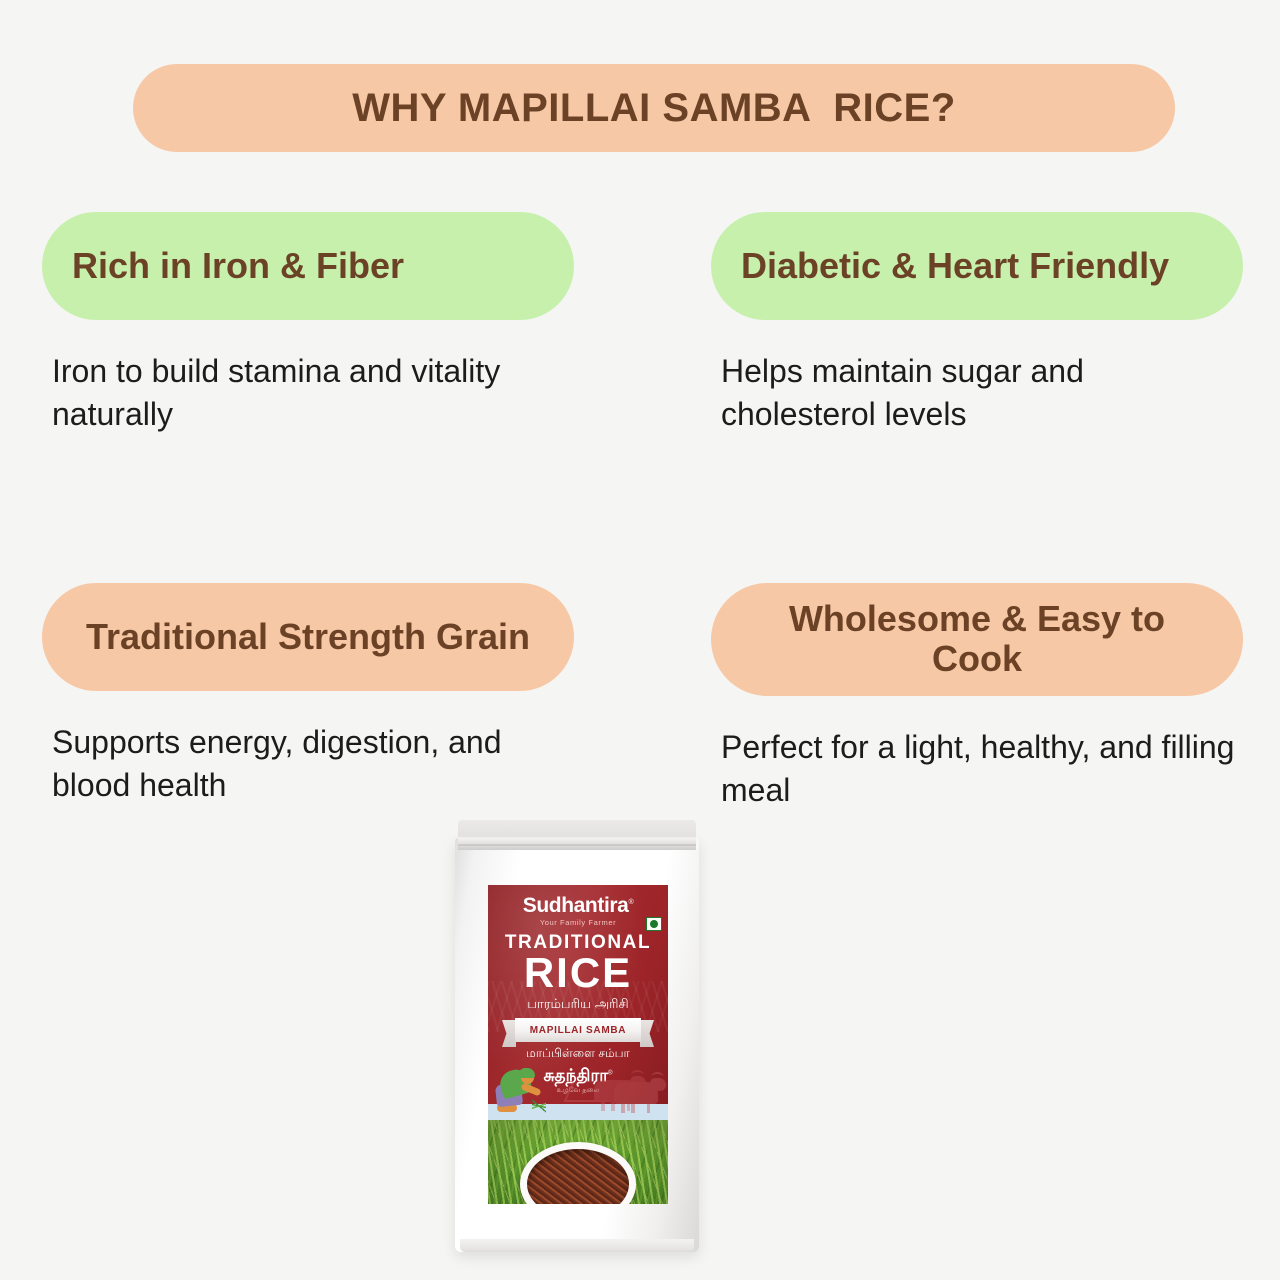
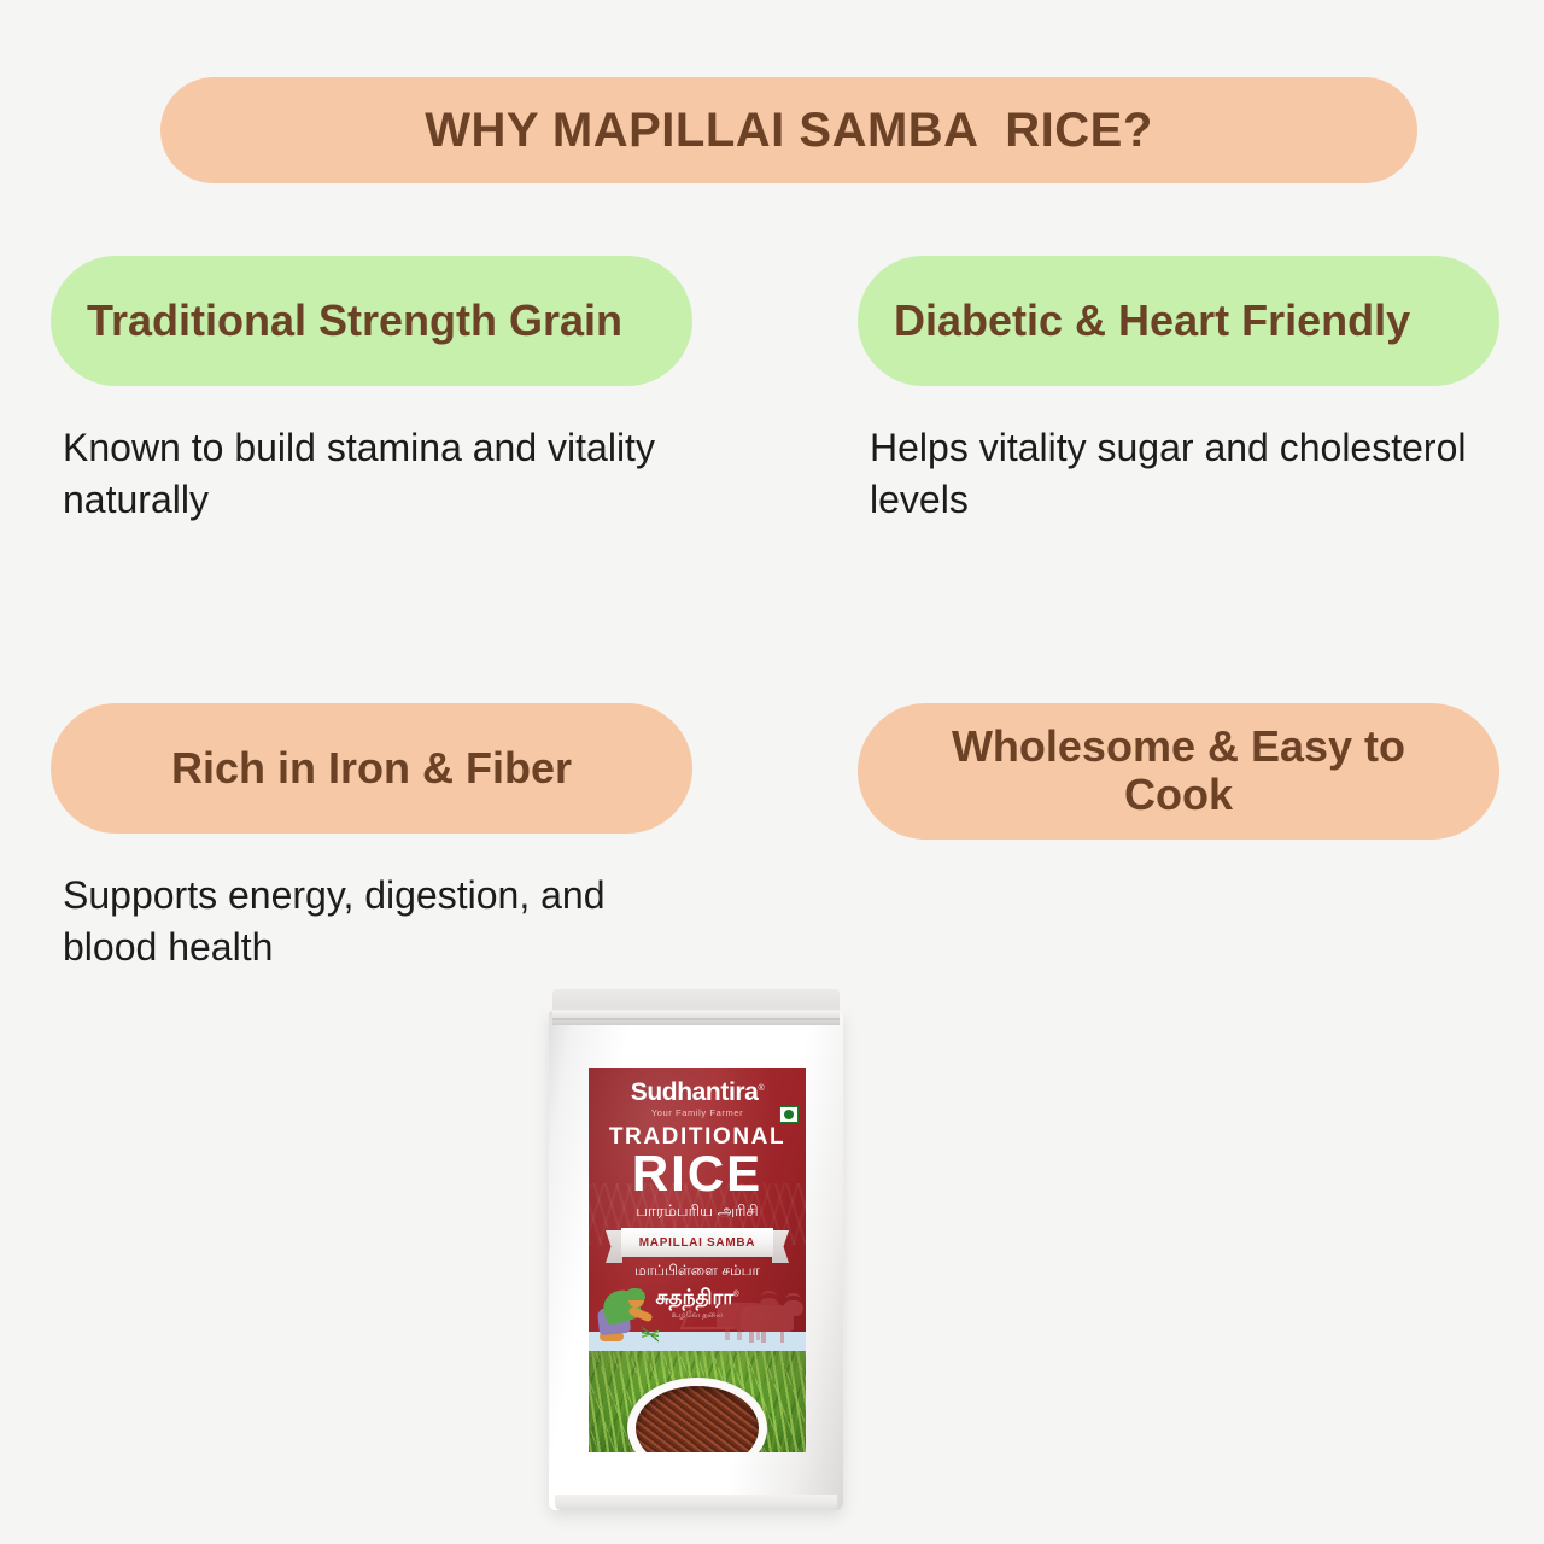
  WHY MAPILLAI SAMBA RICE?
- Rich in Iron & Fiber
+ Traditional Strength Grain
- Iron to build stamina and vitality naturally
+ Known to build stamina and vitality naturally
  Diabetic & Heart Friendly
- Helps maintain sugar and cholesterol levels
+ Helps vitality sugar and cholesterol levels
- Traditional Strength Grain
+ Rich in Iron & Fiber
  Supports energy, digestion, and blood health
  Wholesome & Easy to Cook
- Perfect for a light, healthy, and filling meal
  Sudhantira
  Your Family Farmer
  TRADITIONAL
  RICE
  பாரம்பரிய அரிசி
  MAPILLAI SAMBA
  மாப்பிள்ளை சம்பா
  சுதந்திரா
